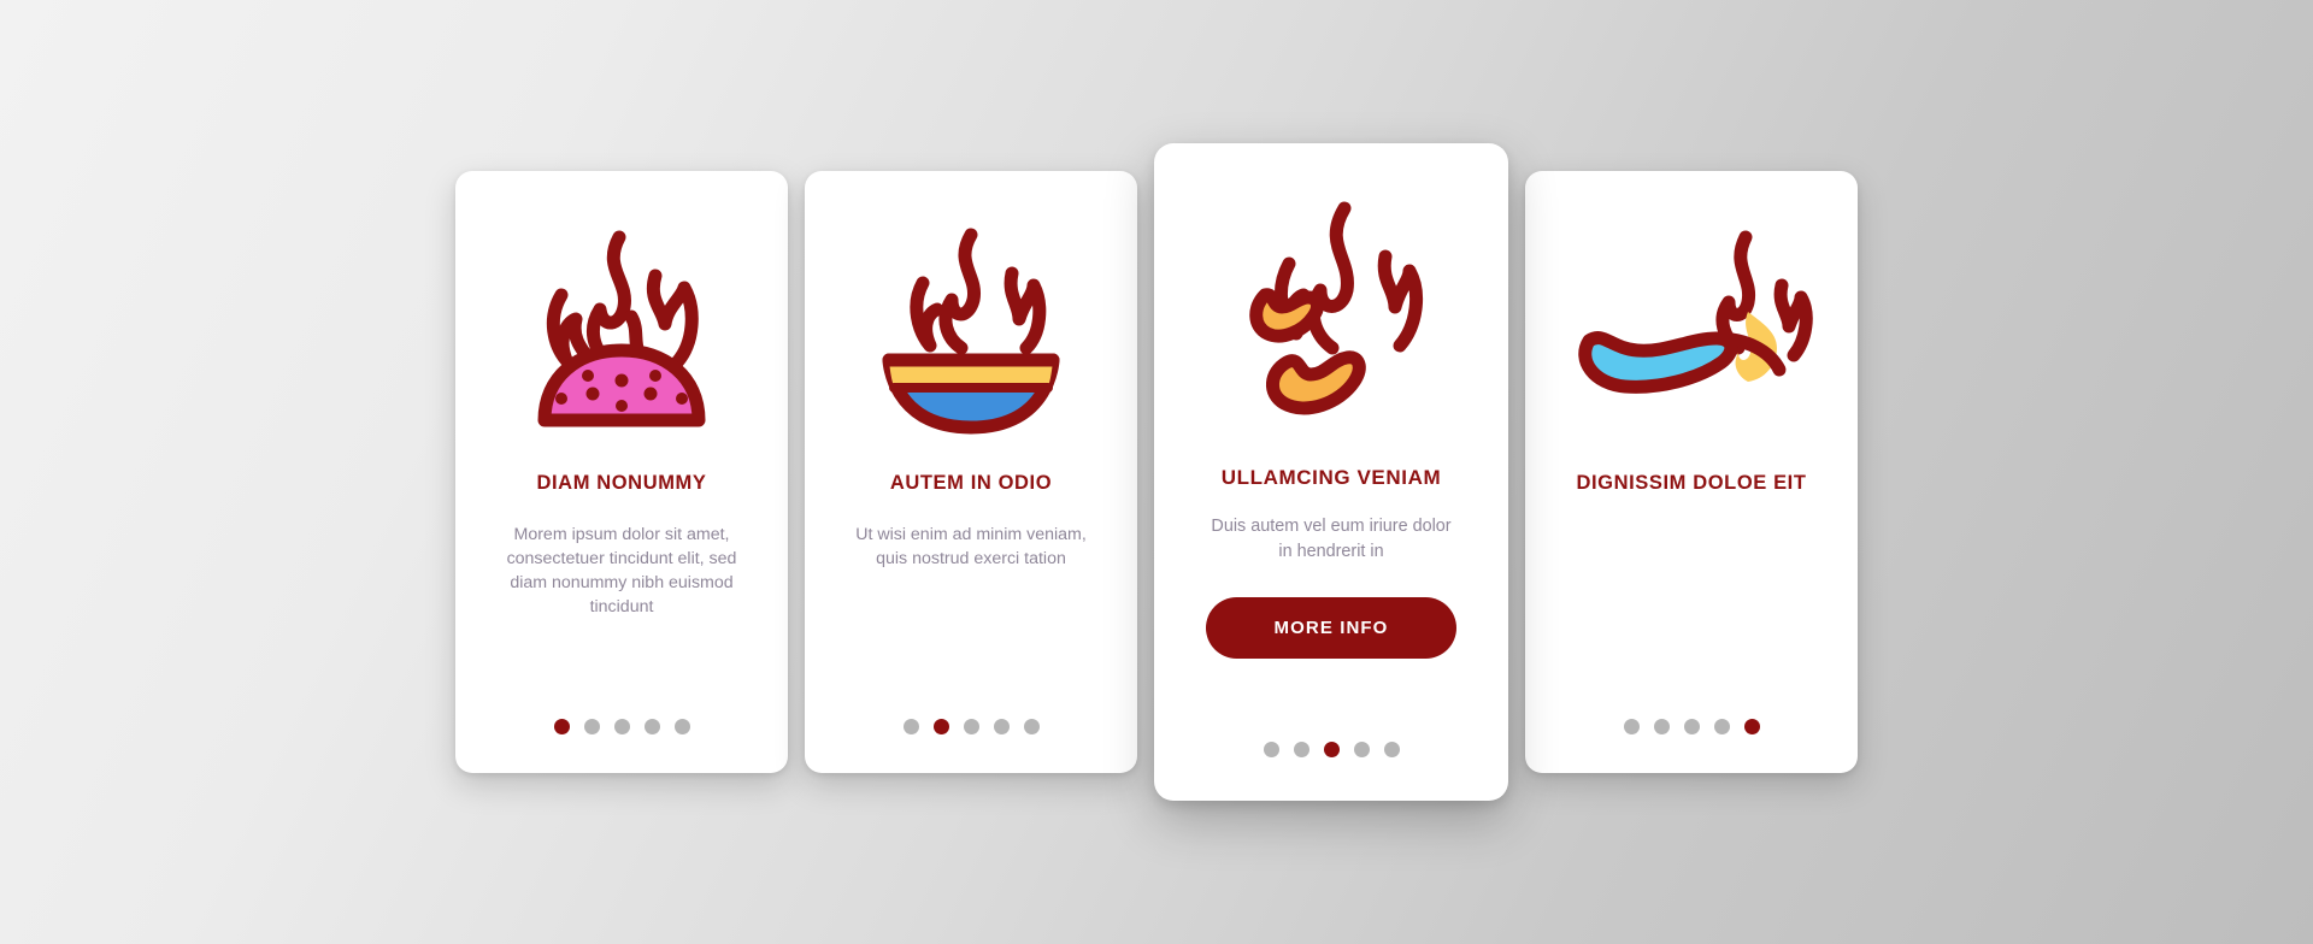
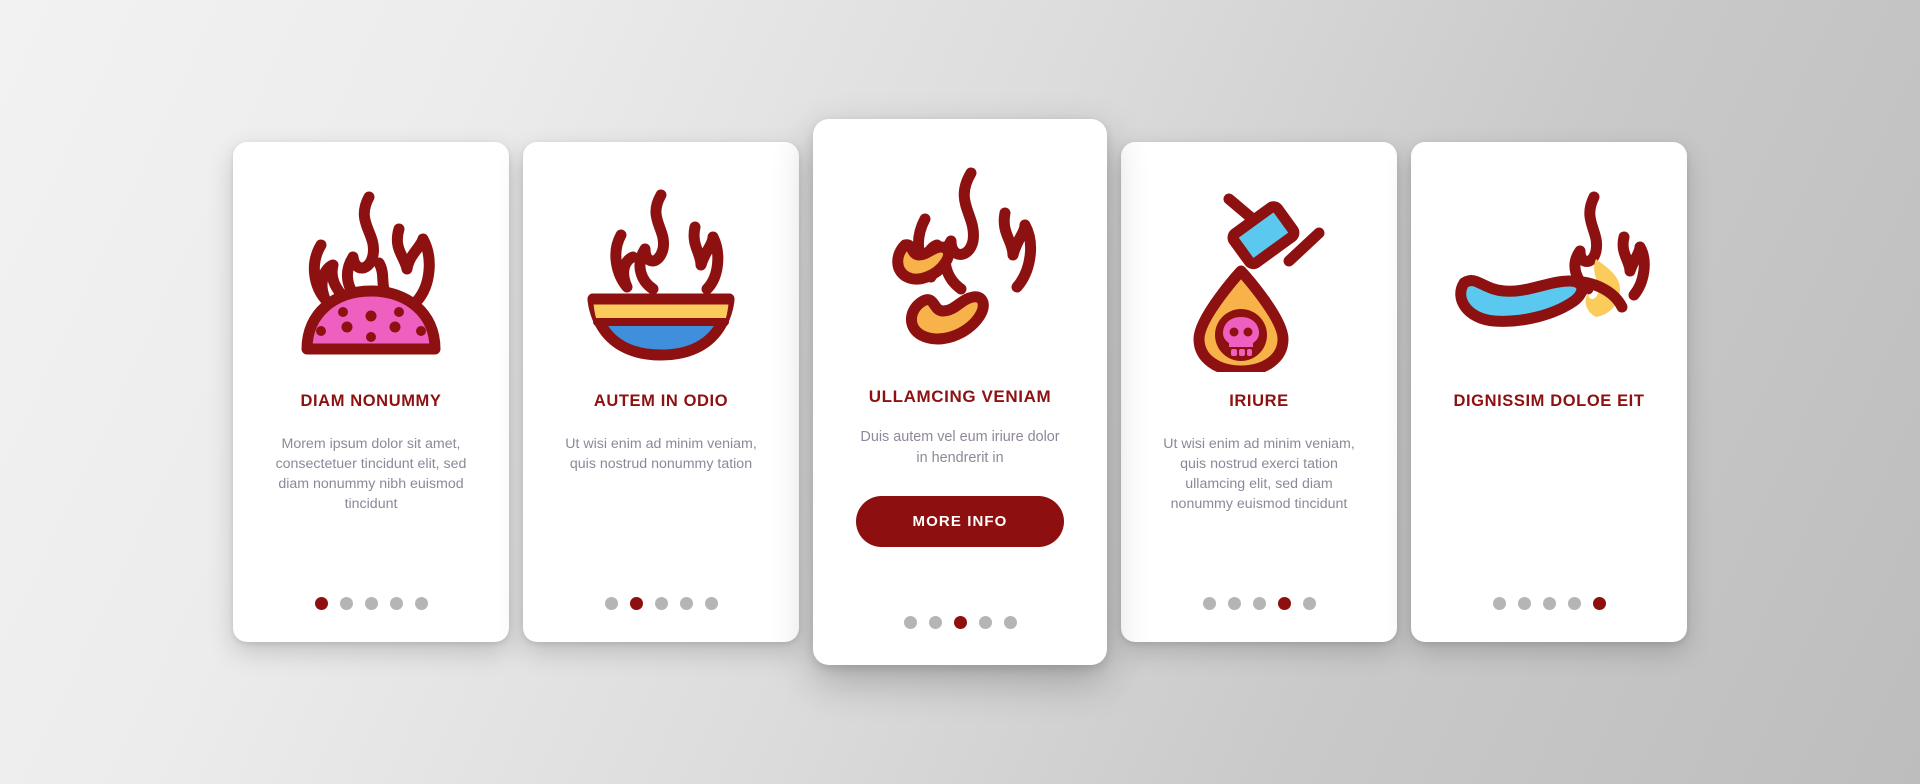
  DIAM NONUMMY
  Morem ipsum dolor sit amet, consectetuer tincidunt elit, sed diam nonummy nibh euismod tincidunt
  AUTEM IN ODIO
- Ut wisi enim ad minim veniam, quis nostrud exerci tation
+ Ut wisi enim ad minim veniam, quis nostrud nonummy tation
  ULLAMCING VENIAM
  Duis autem vel eum iriure dolor in hendrerit in
  MORE INFO
+ IRIURE
+ Ut wisi enim ad minim veniam, quis nostrud exerci tation ullamcing elit, sed diam nonummy euismod tincidunt
  DIGNISSIM DOLOE EIT
